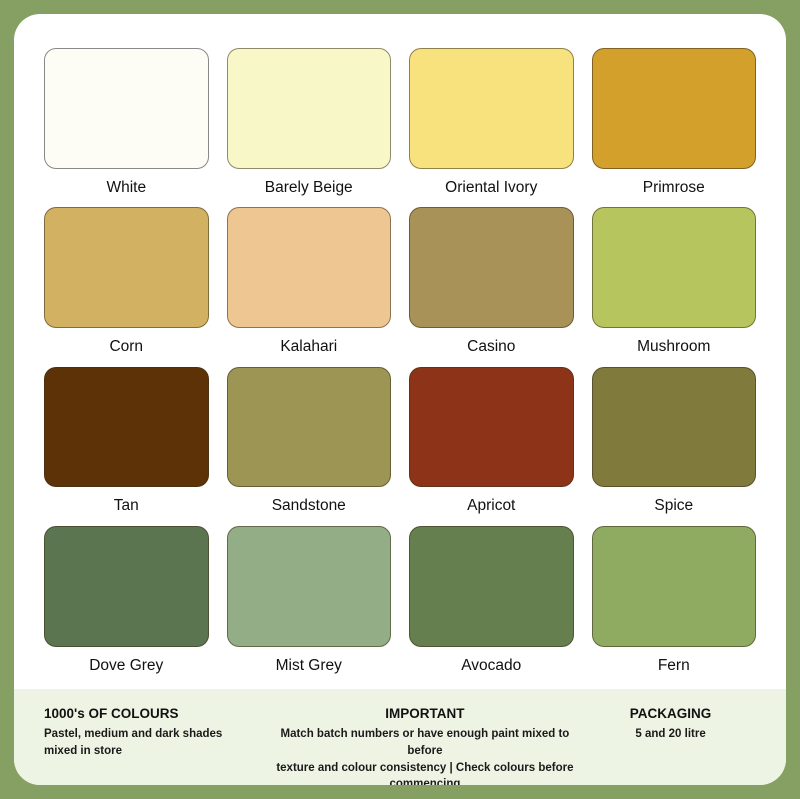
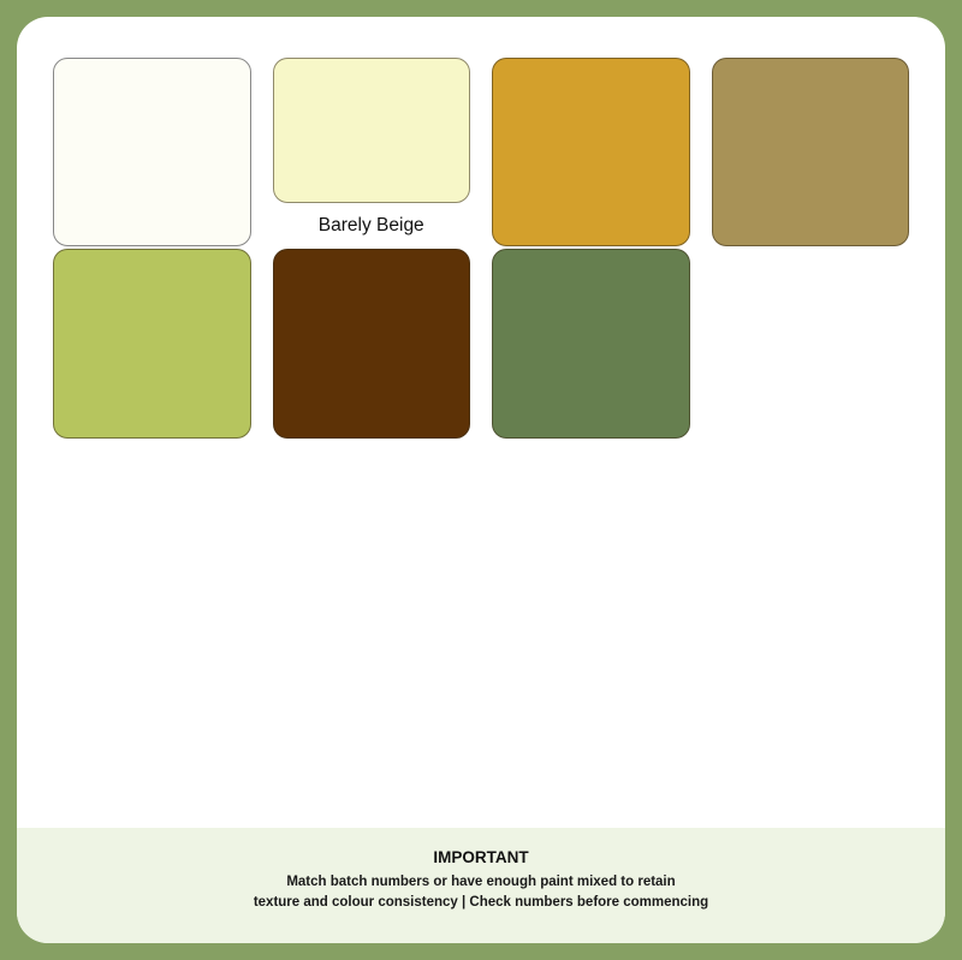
- White
  Barely Beige
- Oriental Ivory
- Primrose
- Corn
- Kalahari
- Casino
- Mushroom
- Tan
- Sandstone
- Apricot
- Spice
- Dove Grey
- Mist Grey
- Avocado
- Fern
- 1000's OF COLOURS
- Pastel, medium and dark shades
- mixed in store
  IMPORTANT
- Match batch numbers or have enough paint mixed to before
+ Match batch numbers or have enough paint mixed to retain
- texture and colour consistency | Check colours before commencing
+ texture and colour consistency | Check numbers before commencing
- PACKAGING
- 5 and 20 litre
